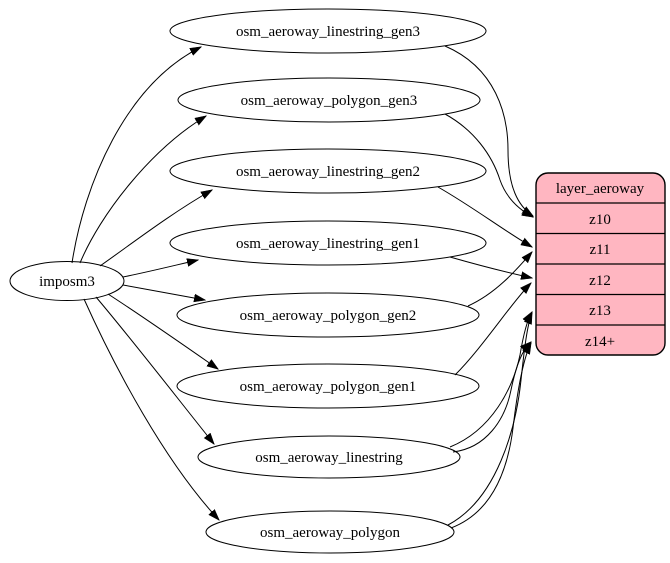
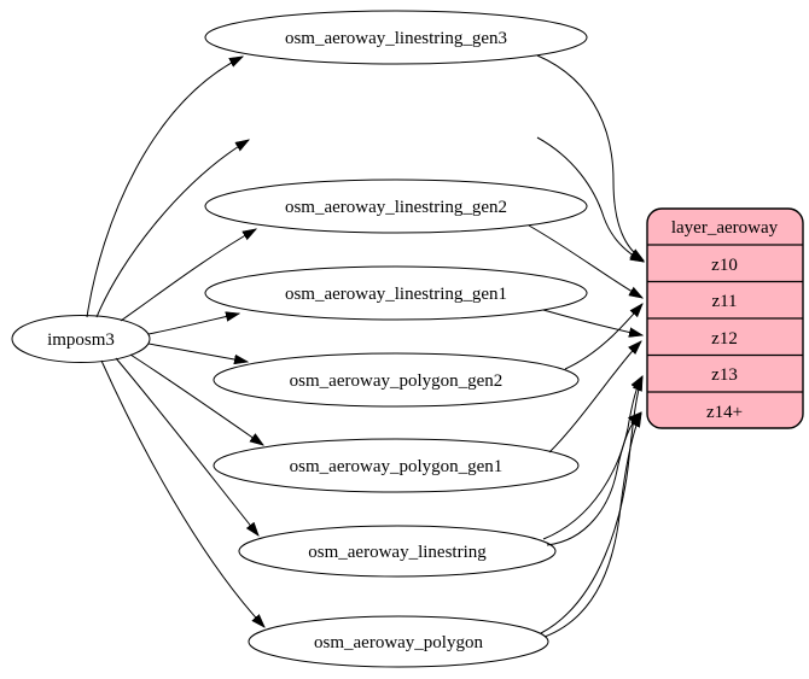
  imposm3
  osm_aeroway_linestring_gen3
- osm_aeroway_polygon_gen3
  osm_aeroway_linestring_gen2
  osm_aeroway_linestring_gen1
  osm_aeroway_polygon_gen2
  osm_aeroway_polygon_gen1
  osm_aeroway_linestring
  osm_aeroway_polygon
  layer_aeroway
  z10
  z11
  z12
  z13
  z14+
